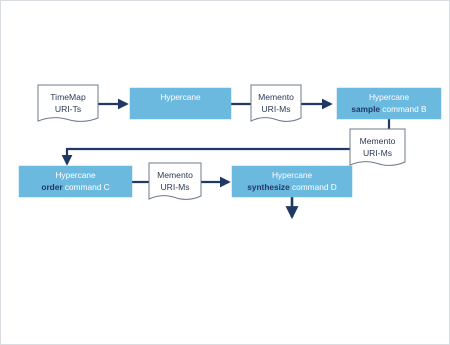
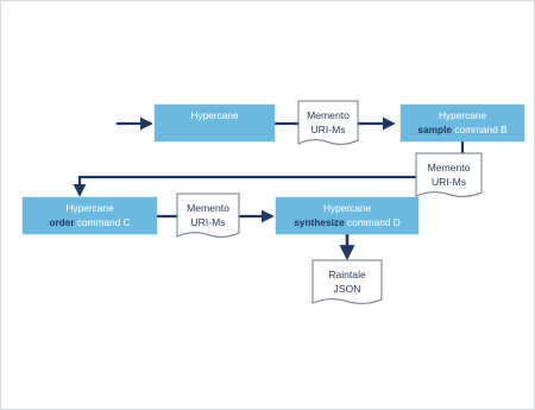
- TimeMap
- URI-Ts
  Hypercane
  Memento
  URI-Ms
  Hypercane
  sample command B
  Memento
  URI-Ms
  Hypercane
  order command C
  Memento
  URI-Ms
  Hypercane
  synthesize command D
+ Raintale
+ JSON
